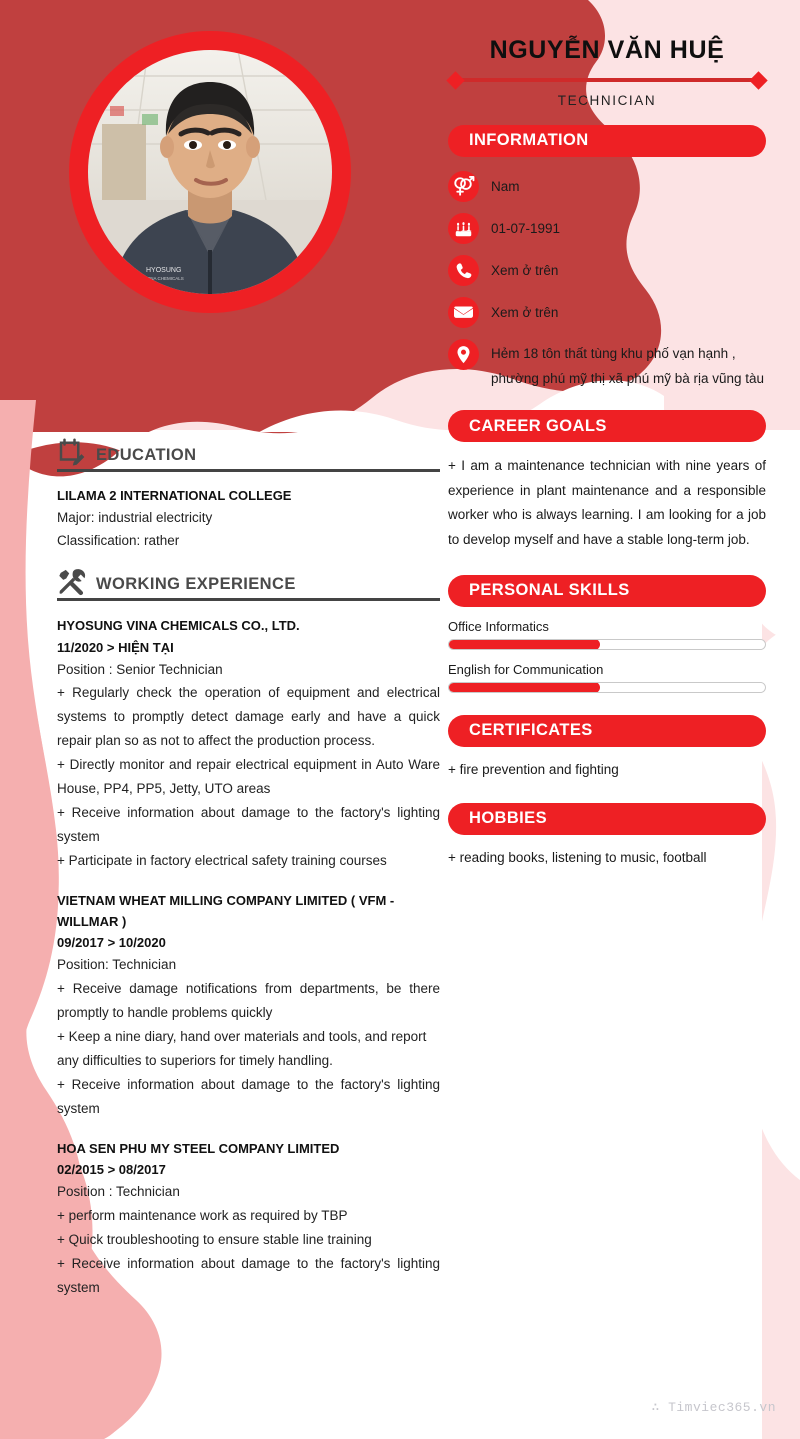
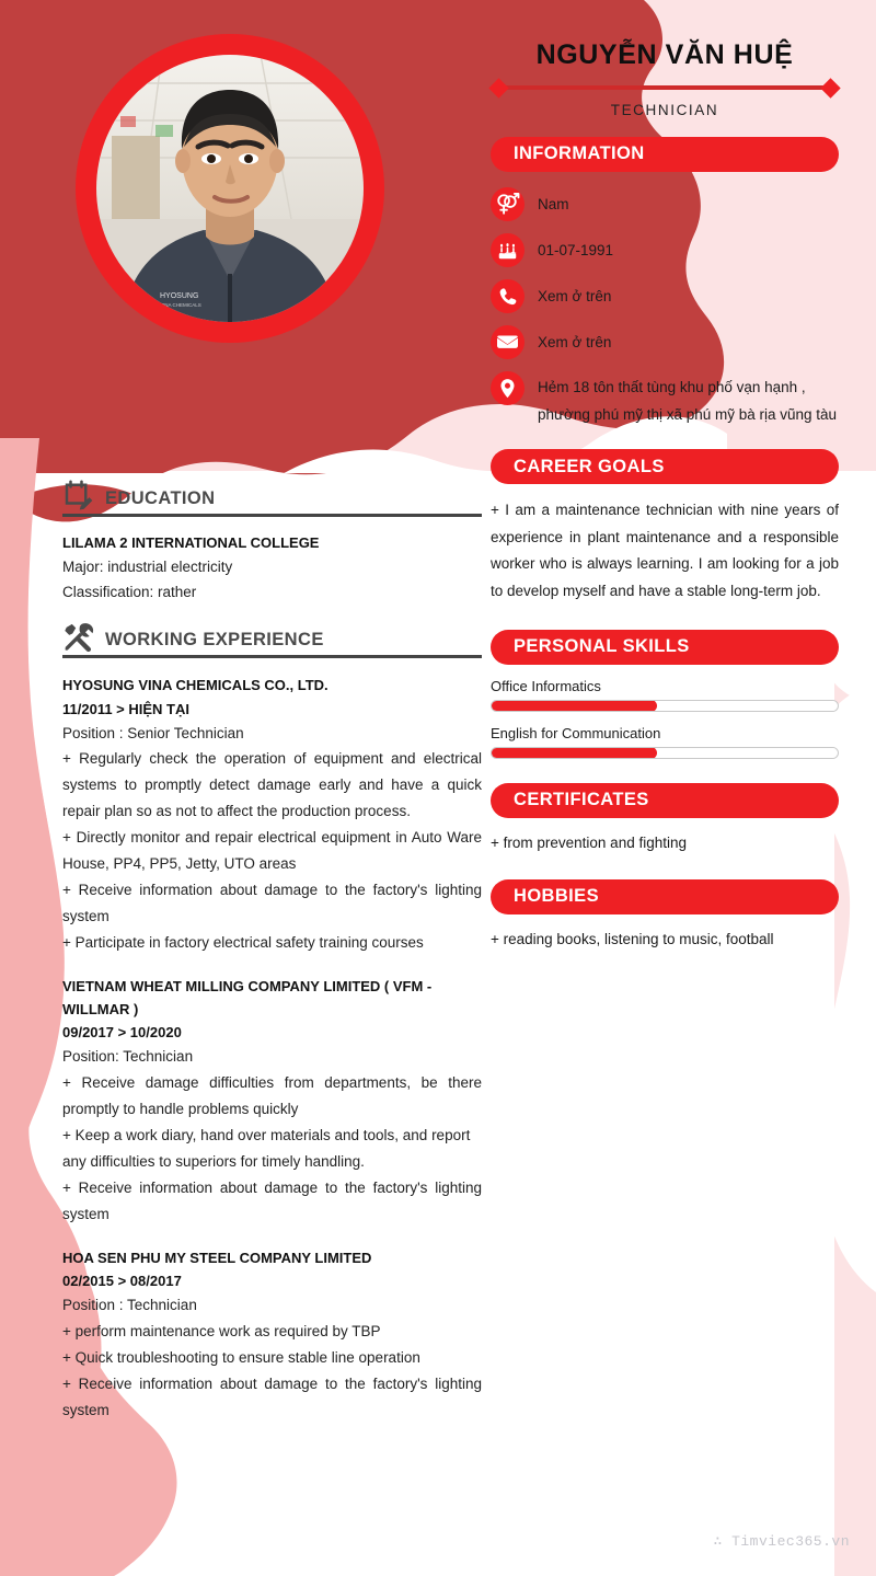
  EDUCATION
  LILAMA 2 INTERNATIONAL COLLEGE
  Major: industrial electricity
  Classification: rather
  WORKING EXPERIENCE
  HYOSUNG VINA CHEMICALS CO., LTD.
- 11/2020 > HIỆN TẠI
+ 11/2011 > HIỆN TẠI
  Position : Senior Technician
  + Regularly check the operation of equipment and electrical systems to promptly detect damage early and have a quick repair plan so as not to affect the production process.
  + Directly monitor and repair electrical equipment in Auto Ware House, PP4, PP5, Jetty, UTO areas
  + Receive information about damage to the factory's lighting system
  + Participate in factory electrical safety training courses
  VIETNAM WHEAT MILLING COMPANY LIMITED ( VFM - WILLMAR )
  09/2017 > 10/2020
  Position: Technician
- + Receive damage notifications from departments, be there promptly to handle problems quickly
+ + Receive damage difficulties from departments, be there promptly to handle problems quickly
- + Keep a nine diary, hand over materials and tools, and report any difficulties to superiors for timely handling.
+ + Keep a work diary, hand over materials and tools, and report any difficulties to superiors for timely handling.
  + Receive information about damage to the factory's lighting system
  HOA SEN PHU MY STEEL COMPANY LIMITED
  02/2015 > 08/2017
  Position : Technician
  + perform maintenance work as required by TBP
- + Quick troubleshooting to ensure stable line training
+ + Quick troubleshooting to ensure stable line operation
  + Receive information about damage to the factory's lighting system
  NGUYỄN VĂN HUỆ
  TECHNICIAN
  INFORMATION
  Nam
  01-07-1991
  Xem ở trên
  Xem ở trên
  Hẻm 18 tôn thất tùng khu phố vạn hạnh , phường phú mỹ thị xã phú mỹ bà rịa vũng tàu
  CAREER GOALS
  + I am a maintenance technician with nine years of experience in plant maintenance and a responsible worker who is always learning. I am looking for a job to develop myself and have a stable long-term job.
  PERSONAL SKILLS
  Office Informatics
  English for Communication
  CERTIFICATES
- + fire prevention and fighting
+ + from prevention and fighting
  HOBBIES
  + reading books, listening to music, football
  ∴ Timviec365.vn
